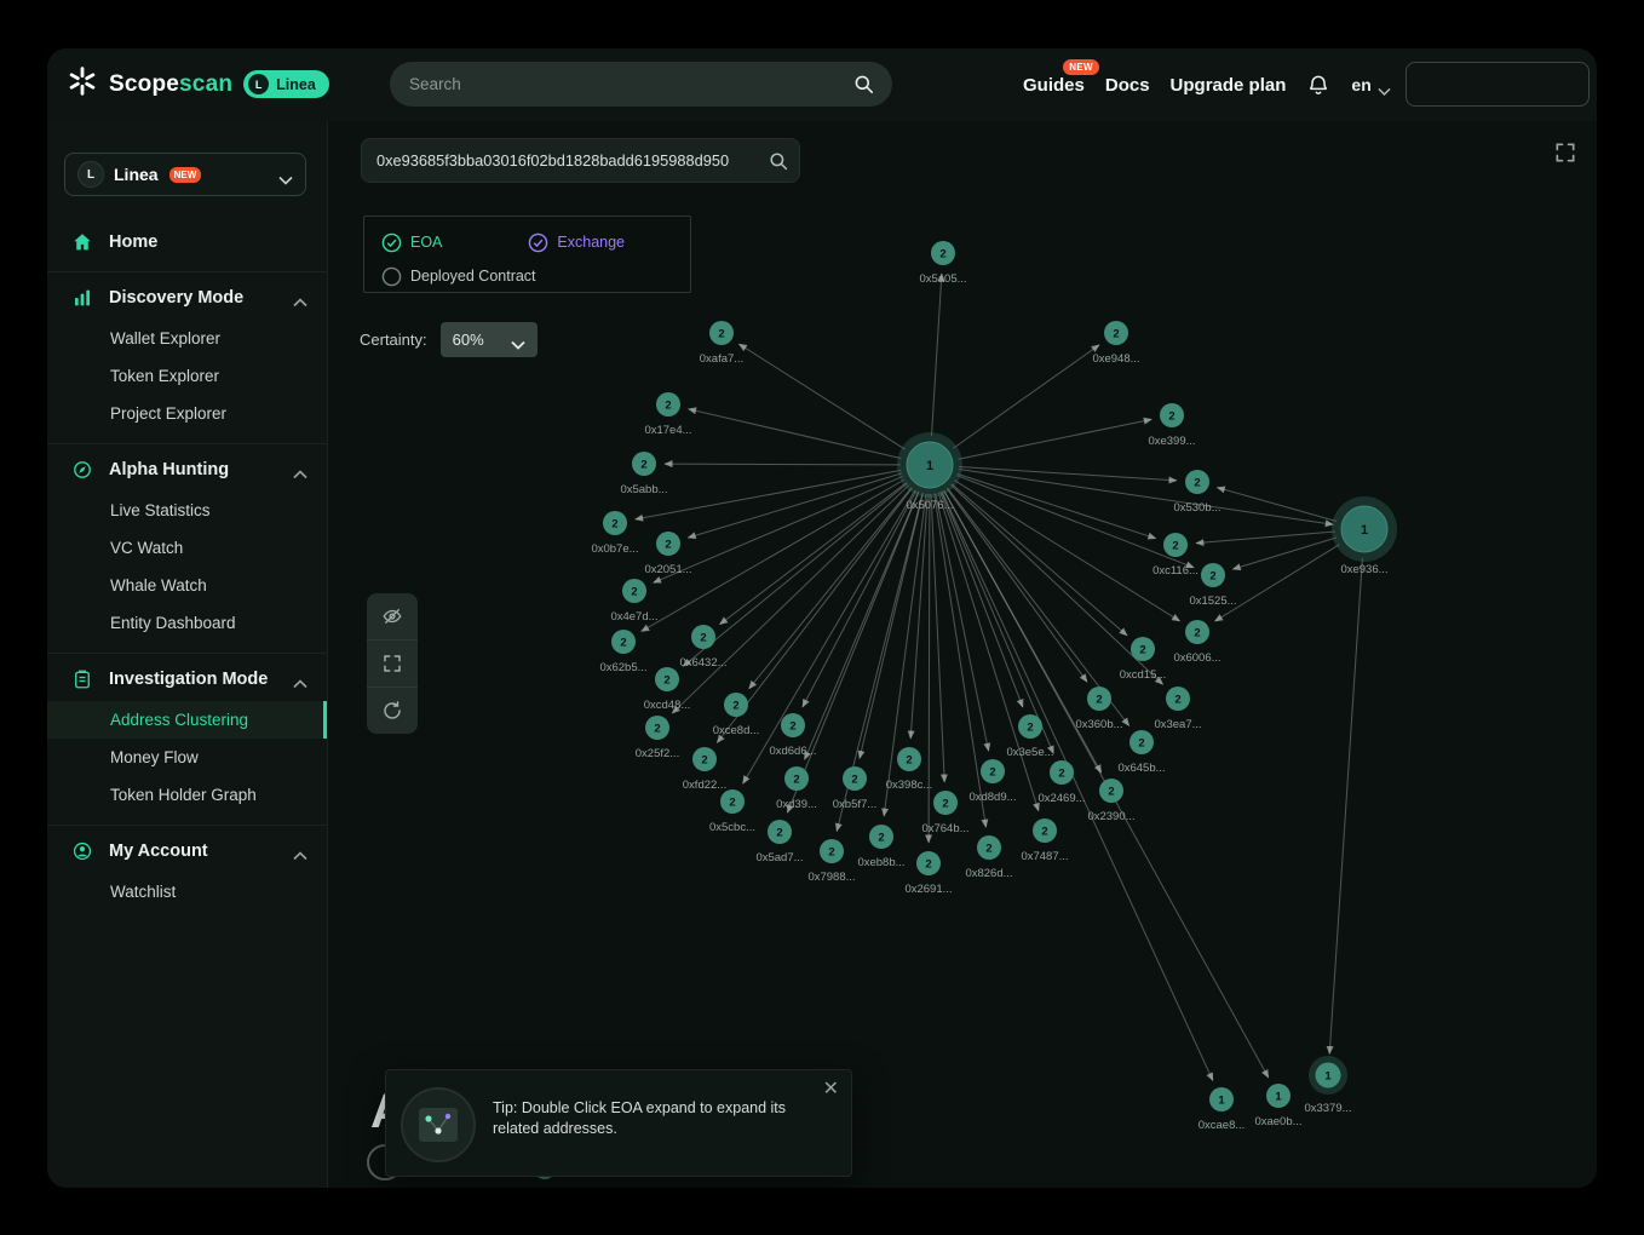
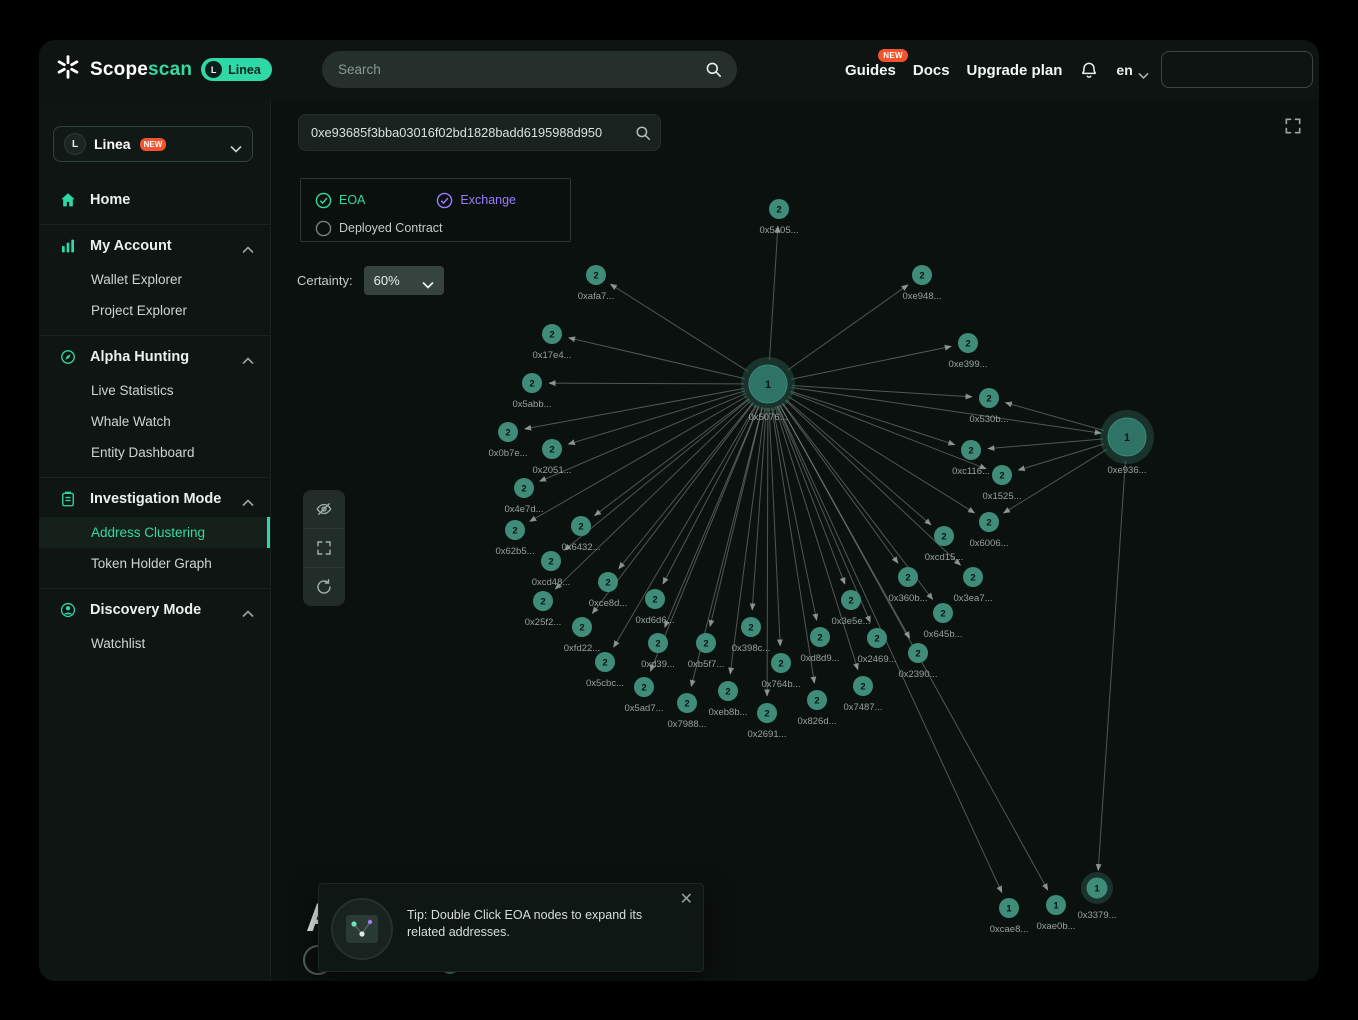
  Scopescan
  L
  Linea
  Search
  Guides
  NEW
  Docs
  Upgrade plan
  en
  L
  Linea
  NEW
  Home
- Discovery Mode
+ My Account
  Wallet Explorer
- Token Explorer
  Project Explorer
  Alpha Hunting
  Live Statistics
- VC Watch
  Whale Watch
  Entity Dashboard
  Investigation Mode
  Address Clustering
- Money Flow
  Token Holder Graph
- My Account
+ Discovery Mode
  Watchlist
  1
  0x5076...
  1
  0xe936...
  2
  0x5a05...
  2
  0xafa7...
  2
  0xe948...
  2
  0x17e4...
  2
  0xe399...
  2
  0x5abb...
  2
  0x530b...
  2
  0x0b7e...
  2
  0x2051...
  2
  0xc116...
  2
  0x1525...
  2
  0x4e7d...
  2
  0x6006...
  2
  0x62b5...
  2
  0x6432...
  2
  0xcd15...
  2
  0xcd48...
  2
  0x3ea7...
  2
  0x360b...
  2
  0xce8d...
  2
  0x25f2...
  2
  0xd6d6...
  2
  0x3e5e...
  2
  0x645b...
  2
  0xfd22...
  2
  0x398c...
  2
  0xd8d9...
  2
  0x2469...
  2
  0xd39...
  2
  0xb5f7...
  2
  0x2390...
  2
  0x5cbc...
  2
  0x764b...
  2
  0x5ad7...
  2
  0x7487...
  2
  0xeb8b...
  2
  0x826d...
  2
  0x7988...
  2
  0x2691...
  1
  0xcae8...
  1
  0xae0b...
  1
  0x3379...
  0xe93685f3bba03016f02bd1828badd6195988d950
  EOA
  Exchange
  Deployed Contract
  Certainty:
  60%
- Tip: Double Click EOA expand to expand its related addresses.
+ Tip: Double Click EOA nodes to expand its related addresses.
  ✕
